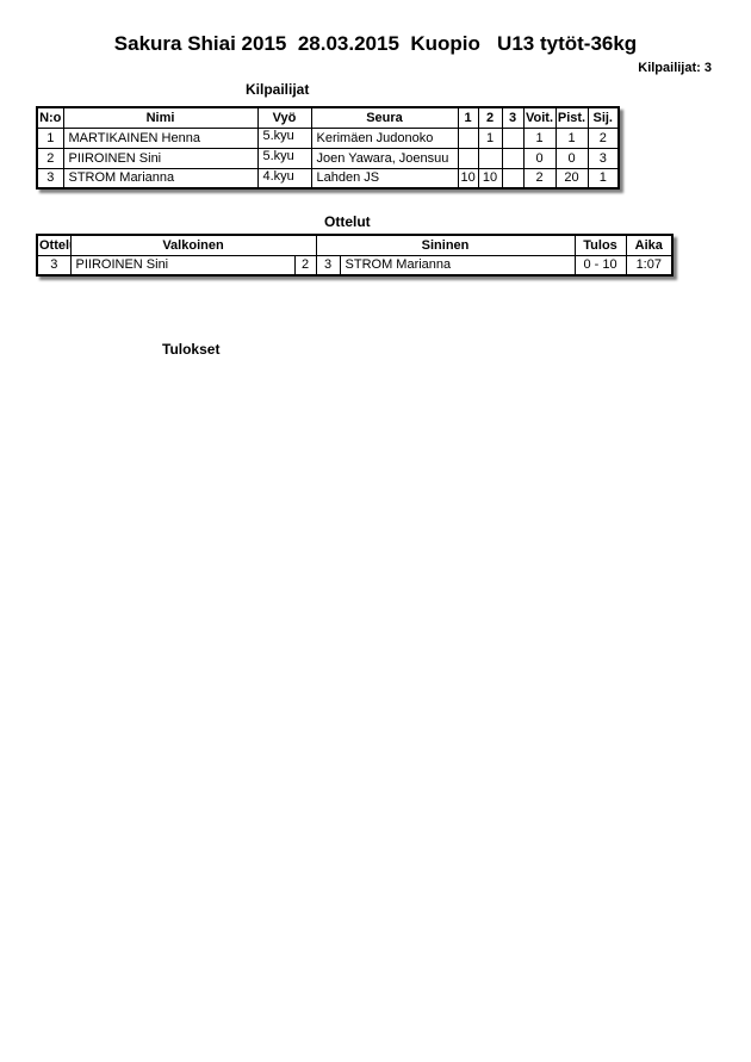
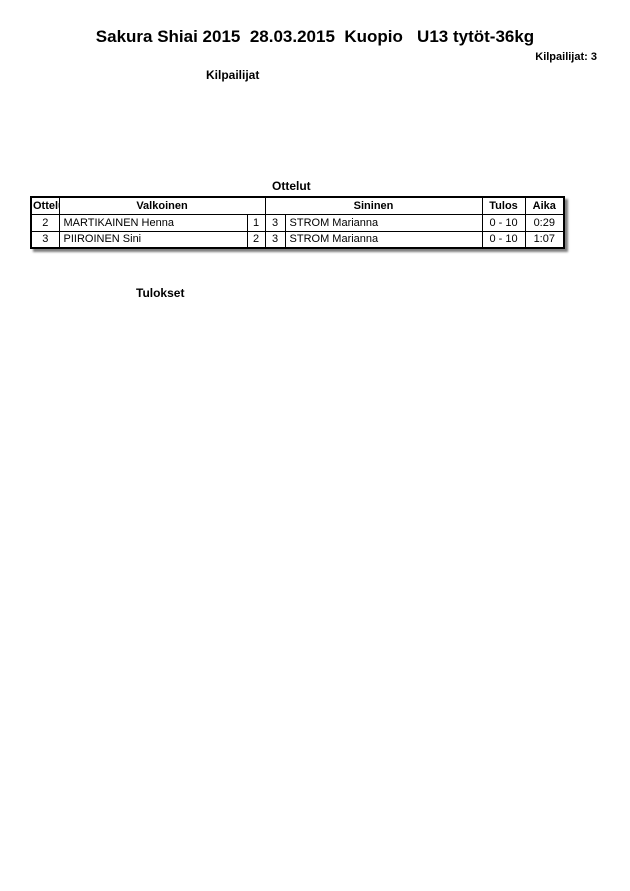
  Sakura Shiai 2015 28.03.2015 Kuopio U13 tytöt-36kg
  Kilpailijat: 3
  Kilpailijat
- N:o	Nimi	Vyö	Seura	1	2	3	Voit.	Pist.	Sij.
- 1	MARTIKAINEN Henna	5.kyu	Kerimäen Judonoko		1		1	1	2
- 2	PIIROINEN Sini	5.kyu	Joen Yawara, Joensuu				0	0	3
- 3	STROM Marianna	4.kyu	Lahden JS	10	10		2	20	1
  Ottelut
  Ottel	Valkoinen	Sininen	Tulos	Aika
+ 2	MARTIKAINEN Henna	1	3	STROM Marianna	0 - 10	0:29
  3	PIIROINEN Sini	2	3	STROM Marianna	0 - 10	1:07
  Tulokset
